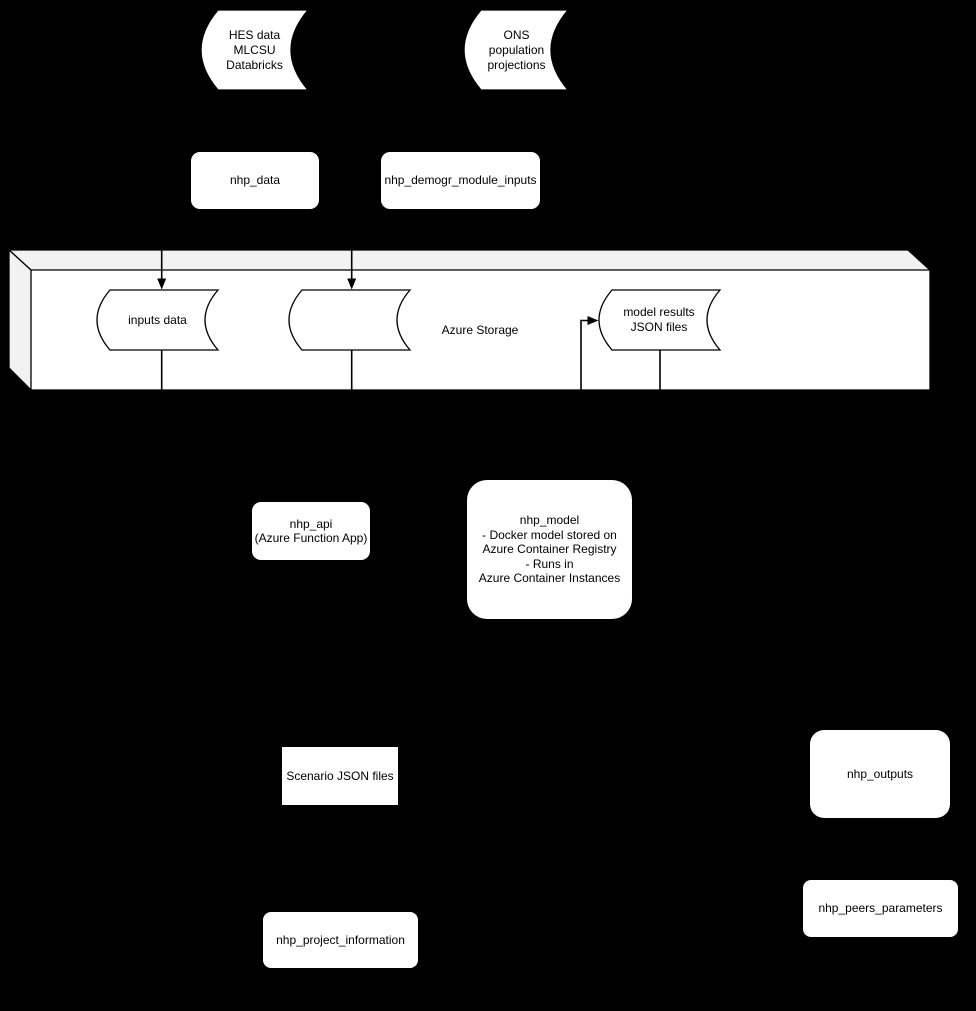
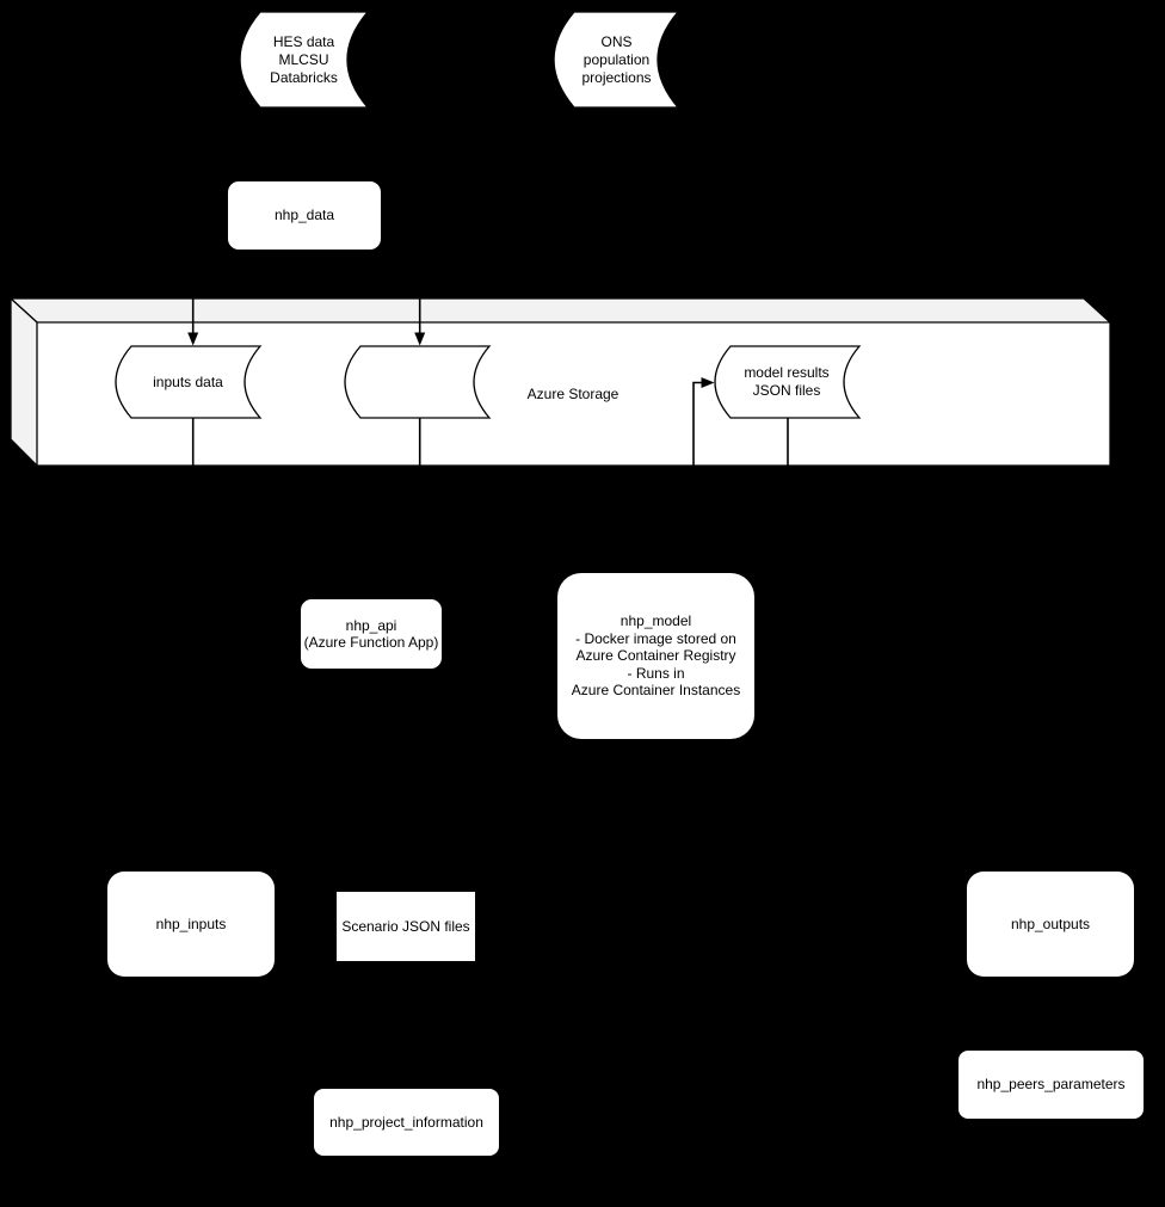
  HES data
  MLCSU
  Databricks
  ONS
  population
  projections
  inputs data
  Azure Storage
  model results
  JSON files
  nhp_data
- nhp_demogr_module_inputs
  nhp_api
  (Azure Function App)
  nhp_model
- - Docker model stored on
+ - Docker image stored on
  Azure Container Registry
  - Runs in
  Azure Container Instances
+ nhp_inputs
  Scenario JSON files
  nhp_outputs
  nhp_peers_parameters
  nhp_project_information
